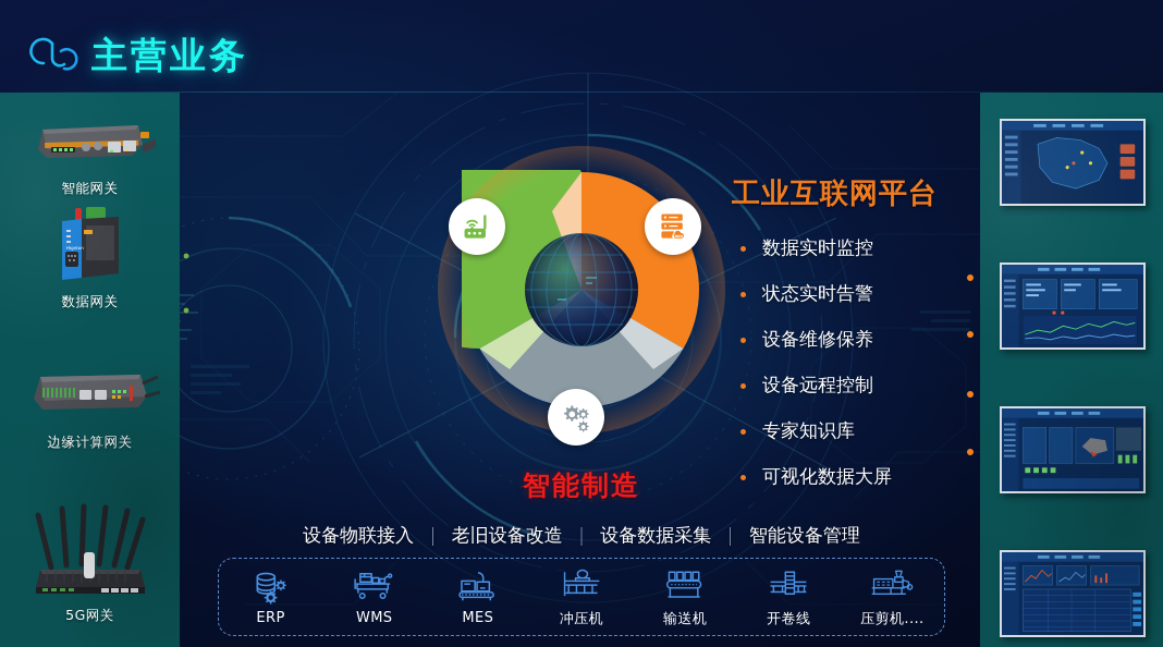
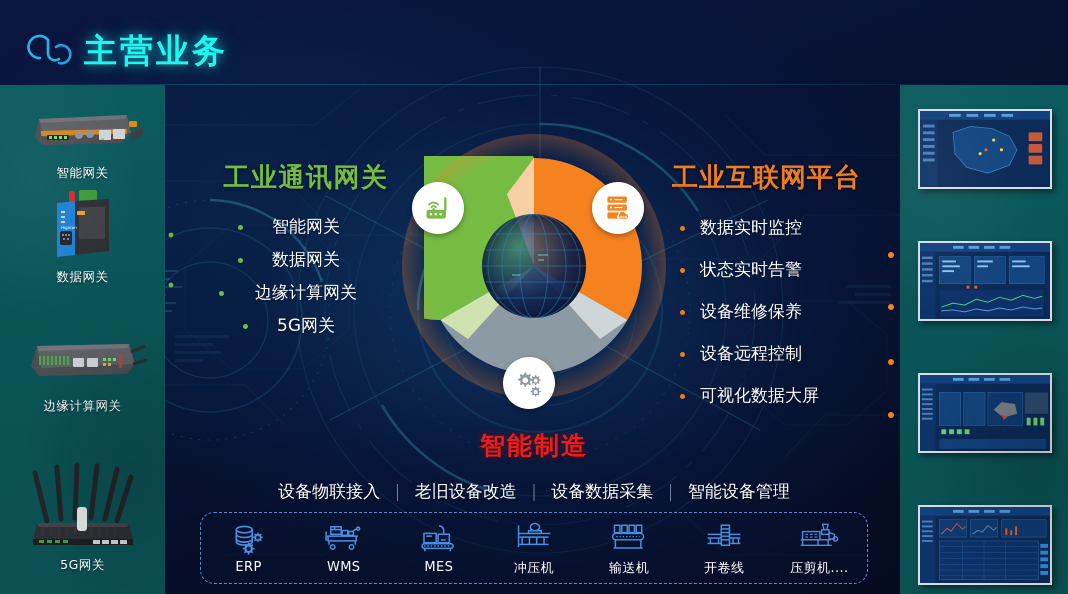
  主营业务
+ 工业通讯网关
+ 智能网关
+ 数据网关
+ 边缘计算网关
+ 5G网关
  工业互联网平台
  数据实时监控
  状态实时告警
  设备维修保养
  设备远程控制
- 专家知识库
  可视化数据大屏
  智能制造
  设备物联接入 | 老旧设备改造 | 设备数据采集 | 智能设备管理
  ERP
  WMS
  MES
  冲压机
  输送机
  开卷线
  压剪机....
